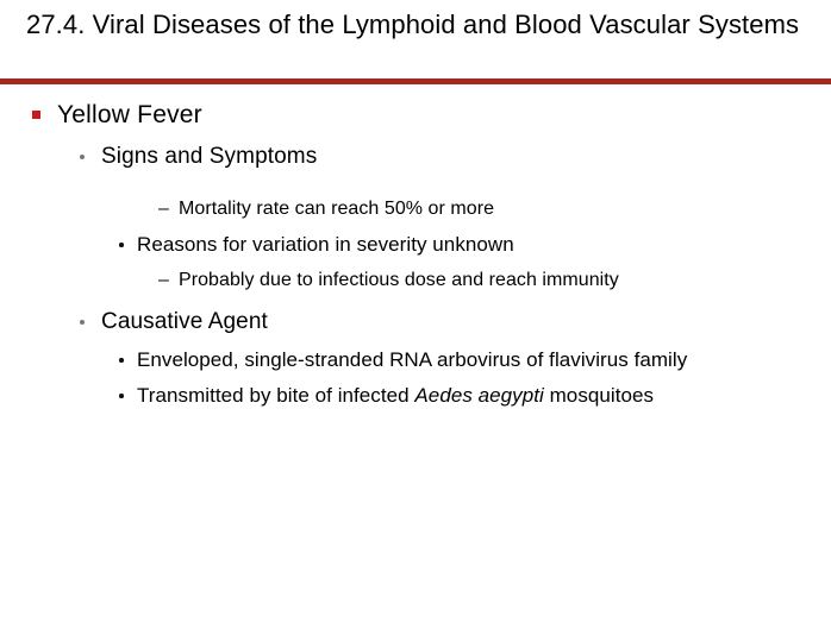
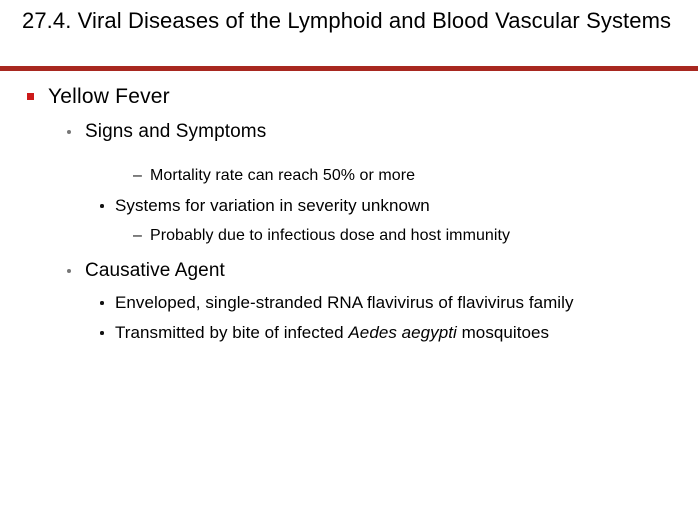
  27.4. Viral Diseases of the Lymphoid and Blood Vascular Systems
  Yellow Fever
  Signs and Symptoms
  –
  Mortality rate can reach 50% or more
- Reasons for variation in severity unknown
+ Systems for variation in severity unknown
  –
- Probably due to infectious dose and reach immunity
+ Probably due to infectious dose and host immunity
  Causative Agent
- Enveloped, single-stranded RNA arbovirus of flavivirus family
+ Enveloped, single-stranded RNA flavivirus of flavivirus family
  Transmitted by bite of infected Aedes aegypti mosquitoes
